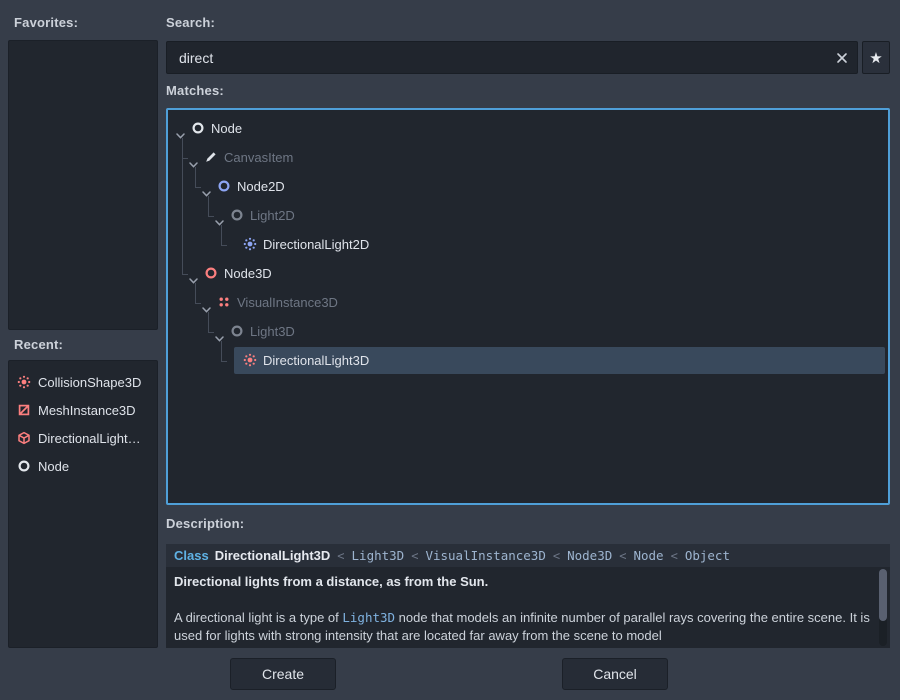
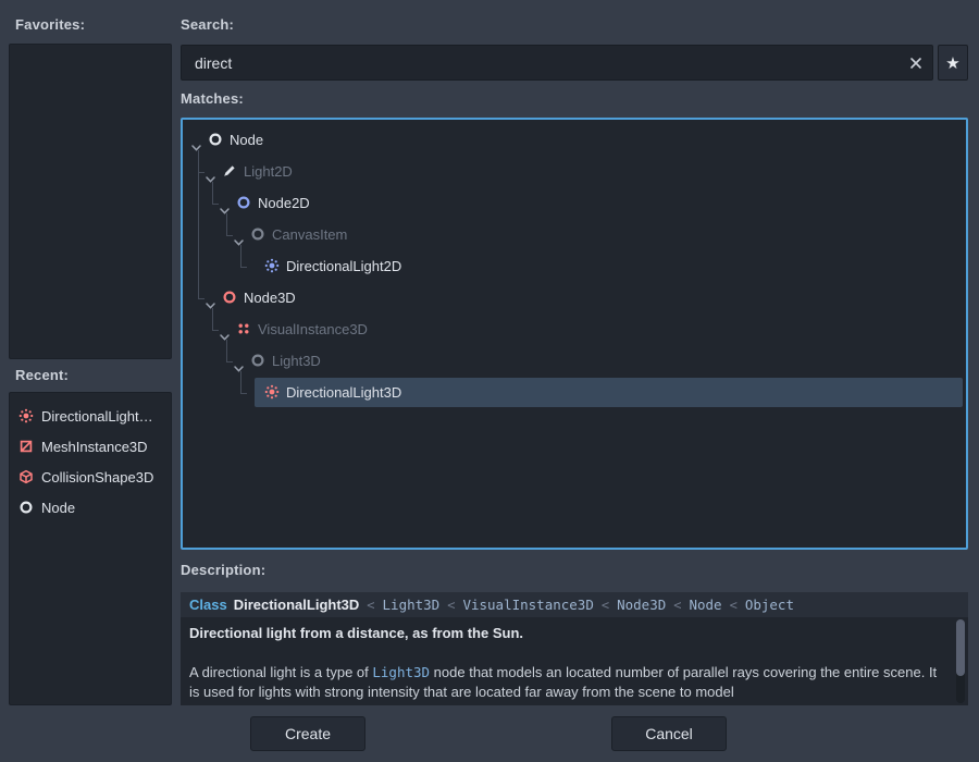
  Favorites:
  Recent:
- CollisionShape3D
+ DirectionalLight…
  MeshInstance3D
- DirectionalLight…
+ CollisionShape3D
  Node
  Search:
  direct
  ★
  Matches:
  Node
- CanvasItem
+ Light2D
  Node2D
- Light2D
+ CanvasItem
  DirectionalLight2D
  Node3D
  VisualInstance3D
  Light3D
  DirectionalLight3D
  Description:
  Class
  DirectionalLight3D
  < Light3D < VisualInstance3D < Node3D < Node < Object
- Directional lights from a distance, as from the Sun.
+ Directional light from a distance, as from the Sun.
- A directional light is a type of Light3D node that models an infinite number of parallel rays covering the entire scene. It is used for lights with strong intensity that are located far away from the scene to model
+ A directional light is a type of Light3D node that models an located number of parallel rays covering the entire scene. It is used for lights with strong intensity that are located far away from the scene to model
  Create
  Cancel
